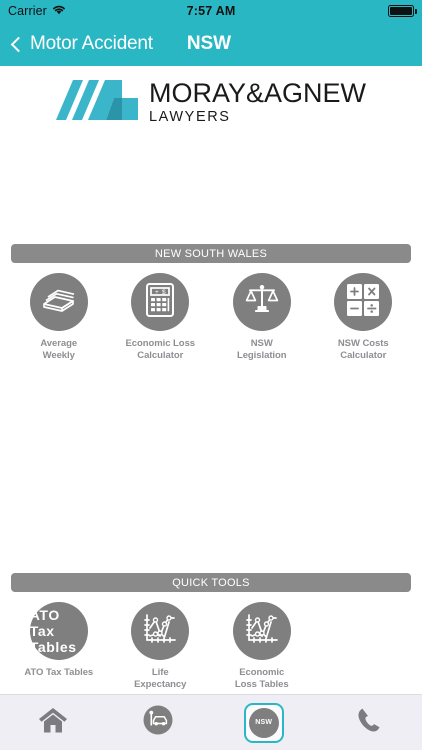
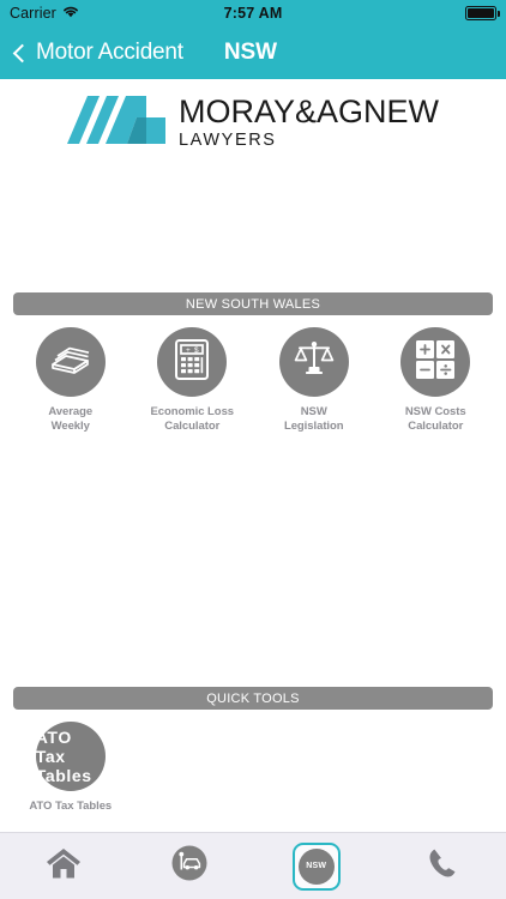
  Carrier
  7:57 AM
  Motor Accident
  NSW
  MORAY&AGNEW
  LAWYERS
  NEW SOUTH WALES
  Average
  Weekly
  Economic Loss
  Calculator
  NSW
  Legislation
  NSW Costs
  Calculator
  QUICK TOOLS
  ATO Tax Tables
  ATO Tax Tables
- Life
- Expectancy
- Economic
- Loss Tables
